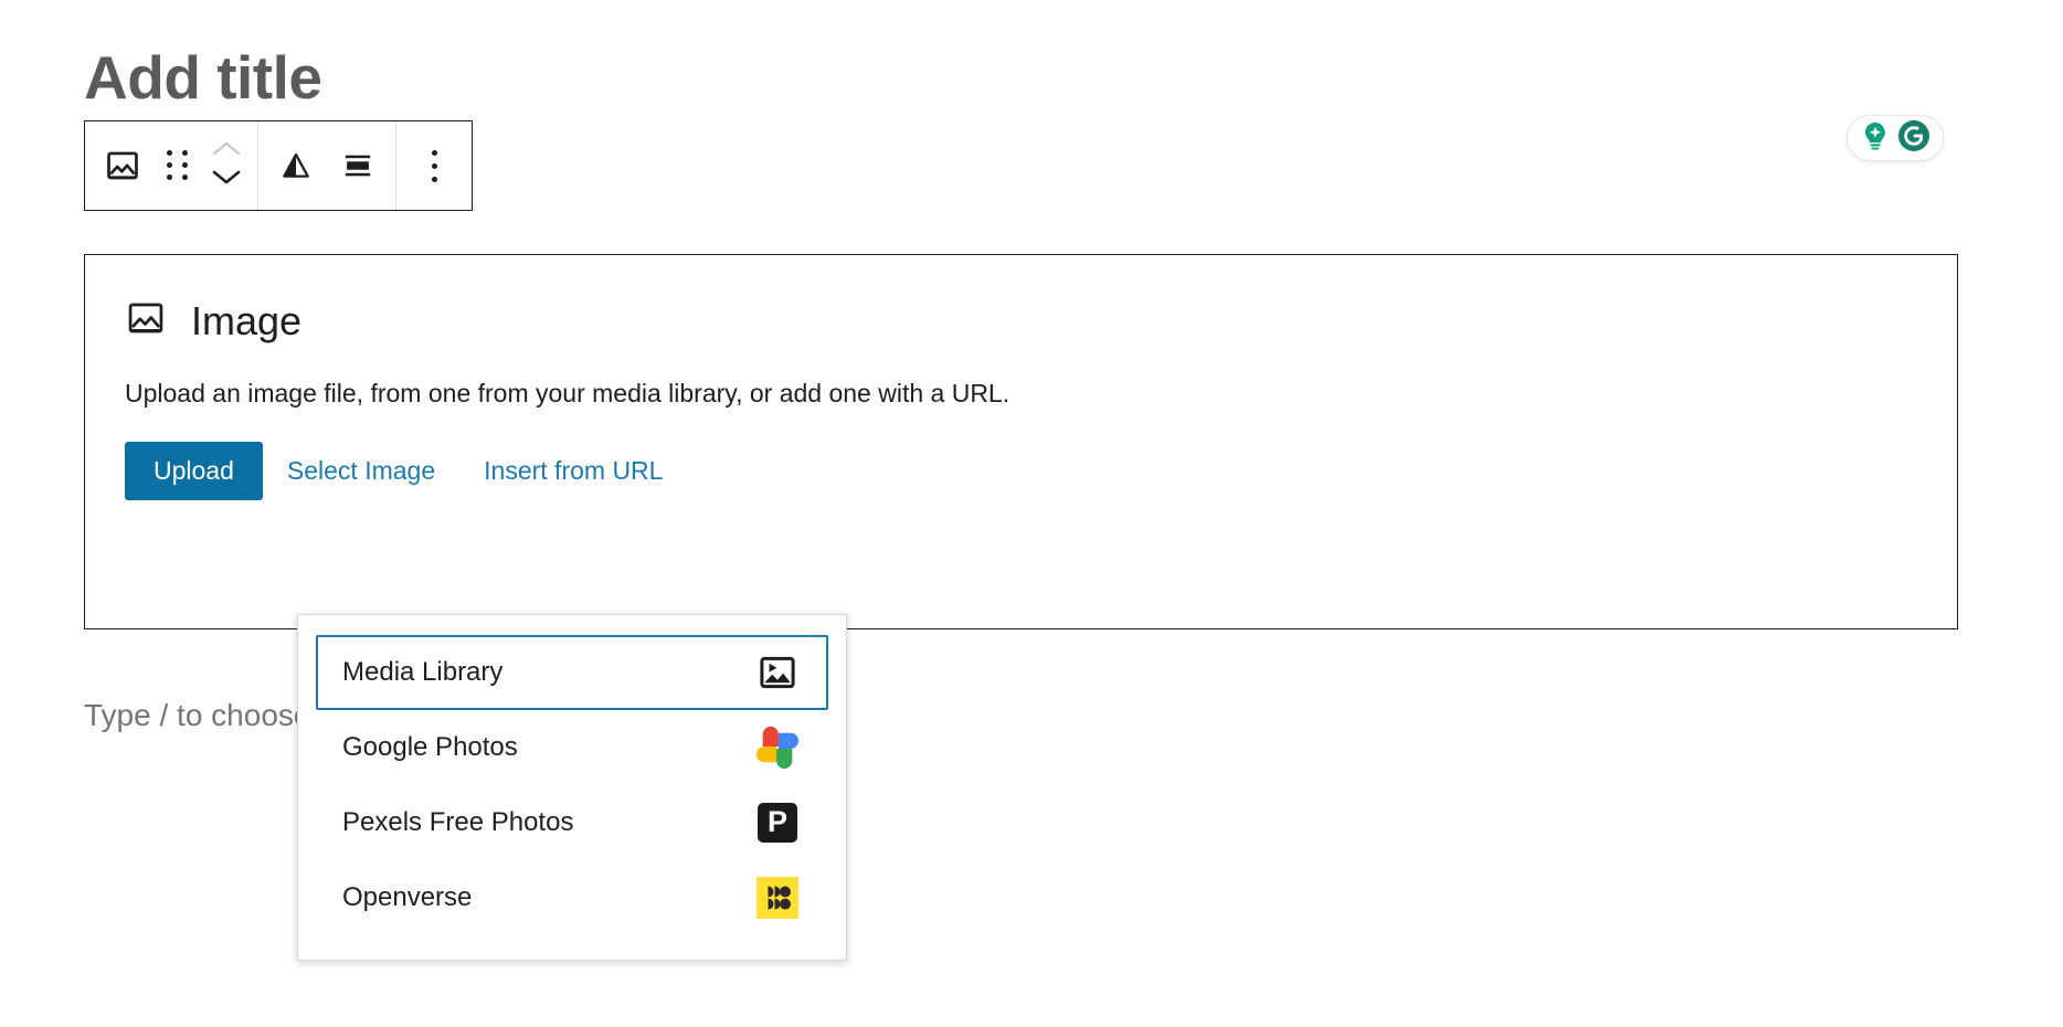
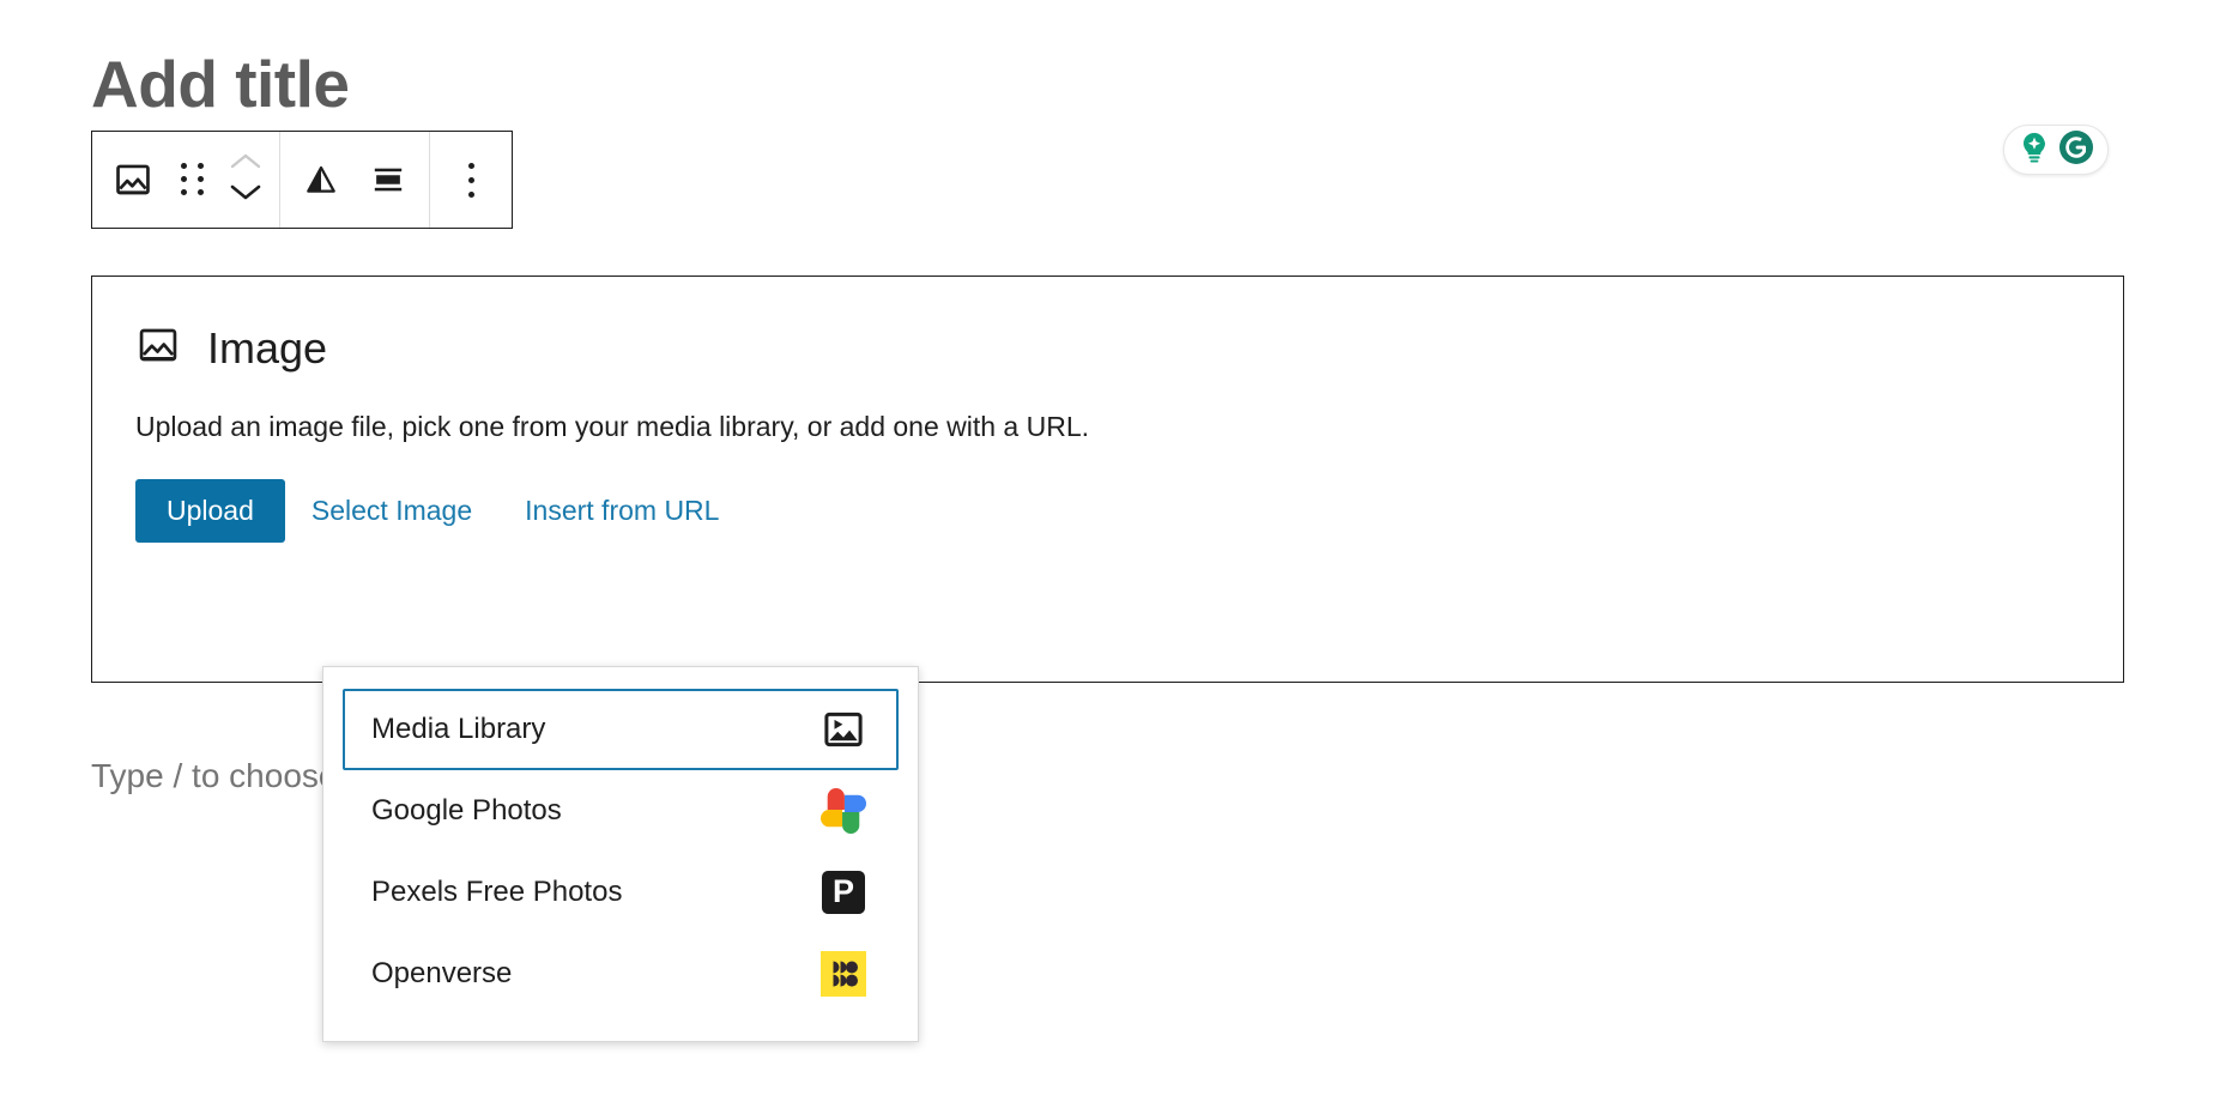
  Add title
  Image
- Upload an image file, from one from your media library, or add one with a URL.
+ Upload an image file, pick one from your media library, or add one with a URL.
  Upload
  Select Image
  Insert from URL
  Media Library
  Google Photos
  Pexels Free Photos
  P
  Openverse
